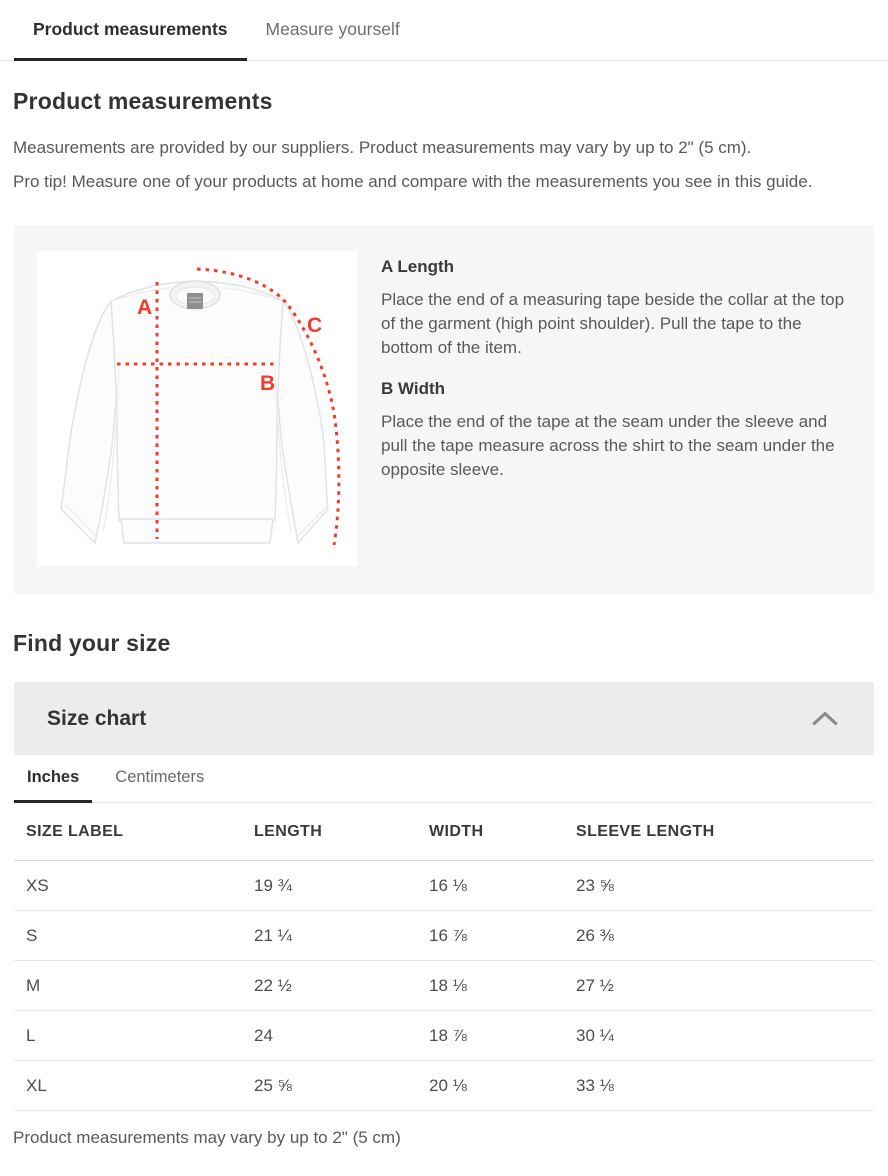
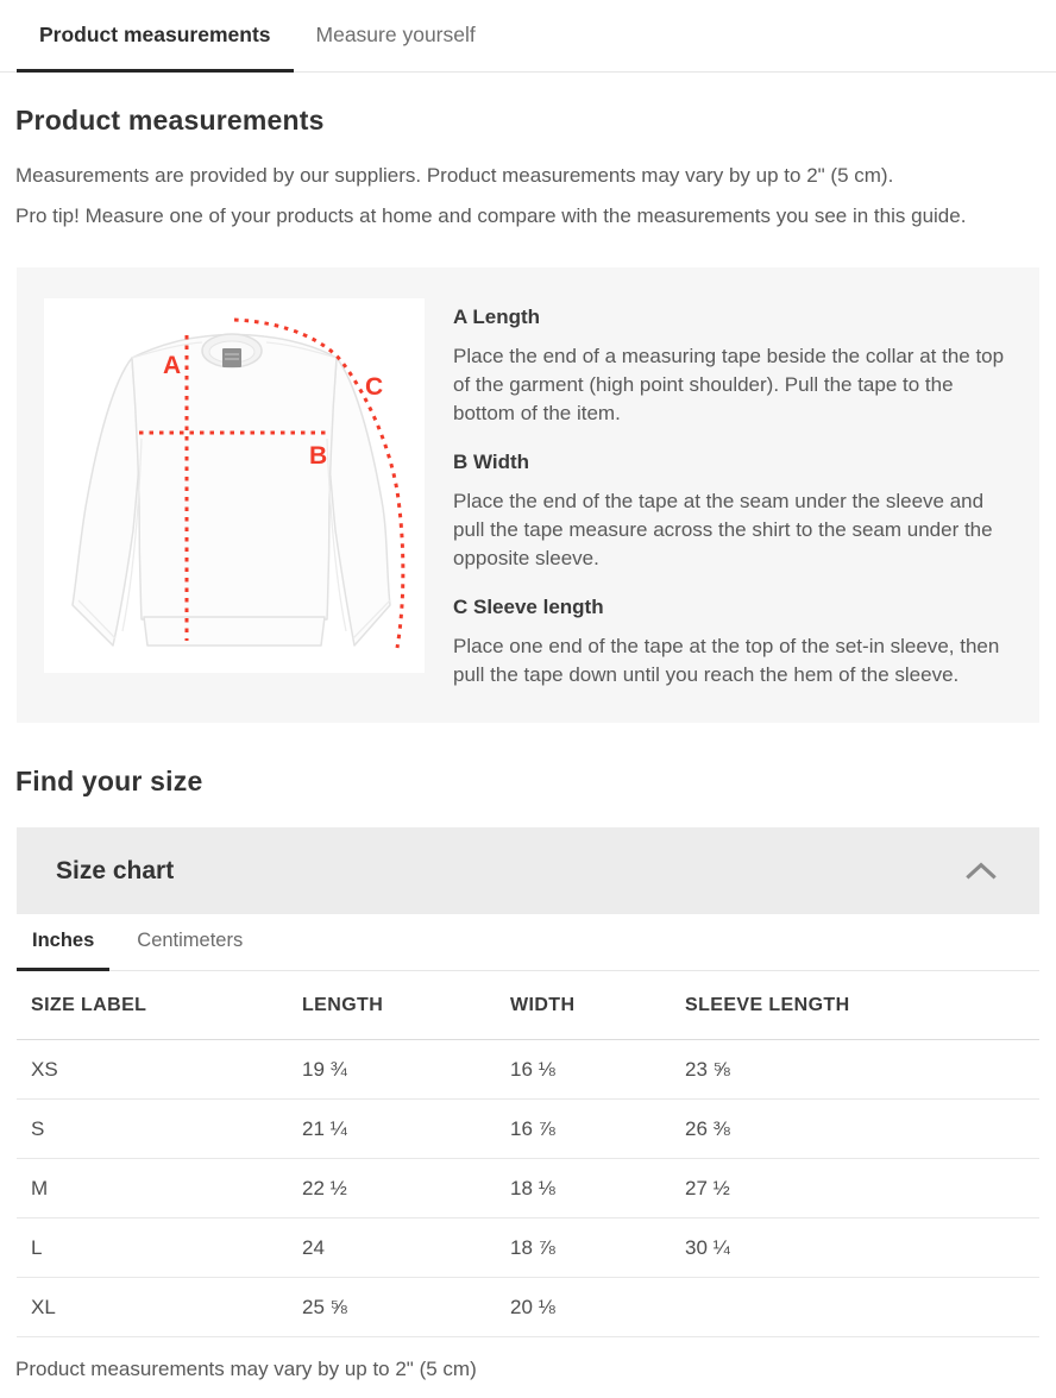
  Product measurements
  Measure yourself
  Product measurements
  Measurements are provided by our suppliers. Product measurements may vary by up to 2" (5 cm).
  Pro tip! Measure one of your products at home and compare with the measurements you see in this guide.
  A
  B
  C
  A Length
  Place the end of a measuring tape beside the collar at the top of the garment (high point shoulder). Pull the tape to the bottom of the item.
  B Width
  Place the end of the tape at the seam under the sleeve and pull the tape measure across the shirt to the seam under the opposite sleeve.
+ C Sleeve length
+ Place one end of the tape at the top of the set-in sleeve, then pull the tape down until you reach the hem of the sleeve.
  Find your size
  Size chart
  Inches
  Centimeters
  SIZE LABEL
  LENGTH
  WIDTH
  SLEEVE LENGTH
  XS
  19 ¾
  16 ⅛
  23 ⅝
  S
  21 ¼
  16 ⅞
  26 ⅜
  M
  22 ½
  18 ⅛
  27 ½
  L
  24
  18 ⅞
  30 ¼
  XL
  25 ⅝
  20 ⅛
- 33 ⅛
  Product measurements may vary by up to 2" (5 cm)
